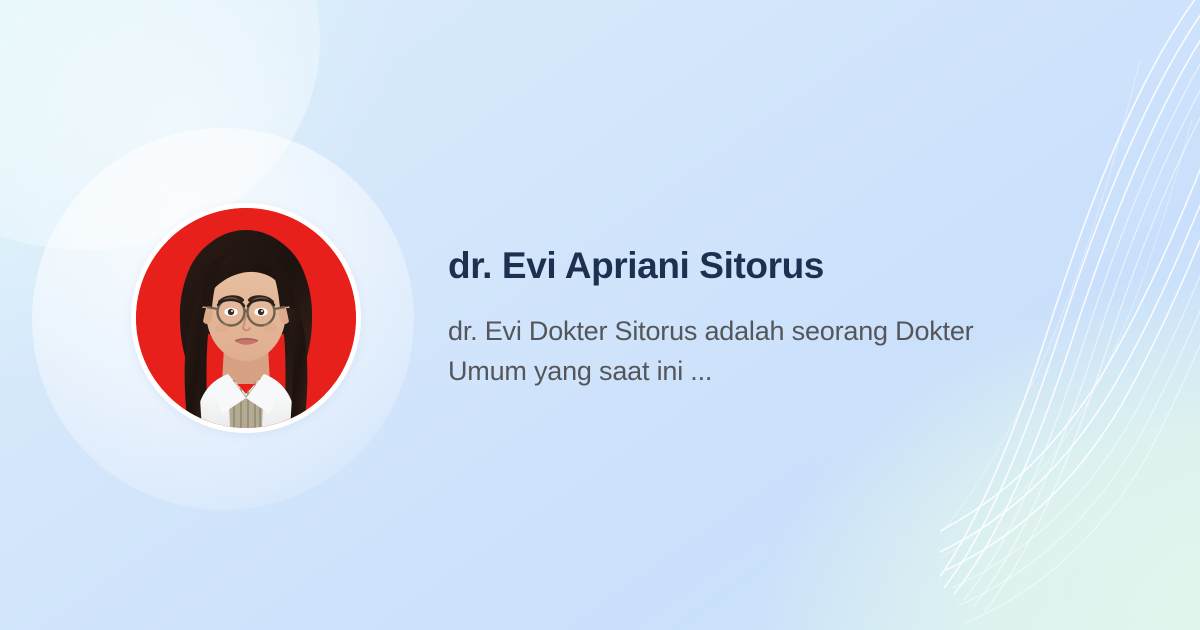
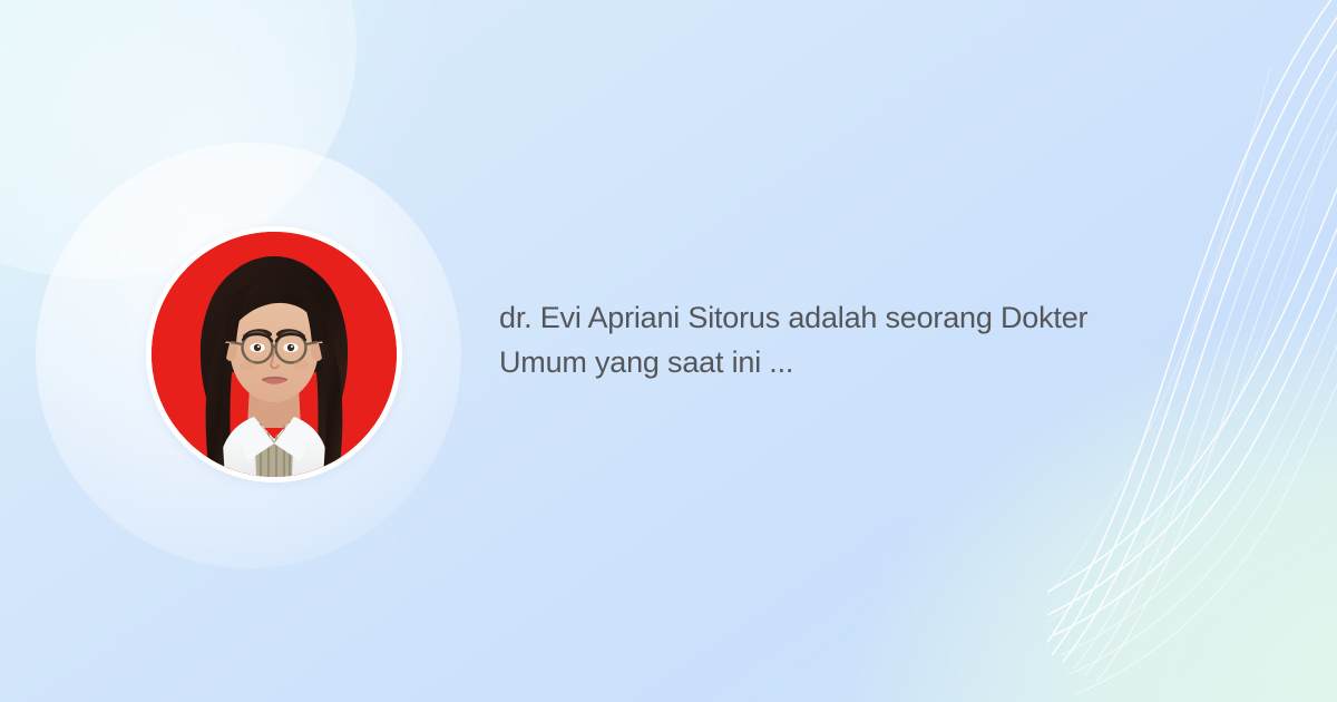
- dr. Evi Apriani Sitorus
- dr. Evi Dokter Sitorus adalah seorang Dokter Umum yang saat ini ...
+ dr. Evi Apriani Sitorus adalah seorang Dokter Umum yang saat ini ...
